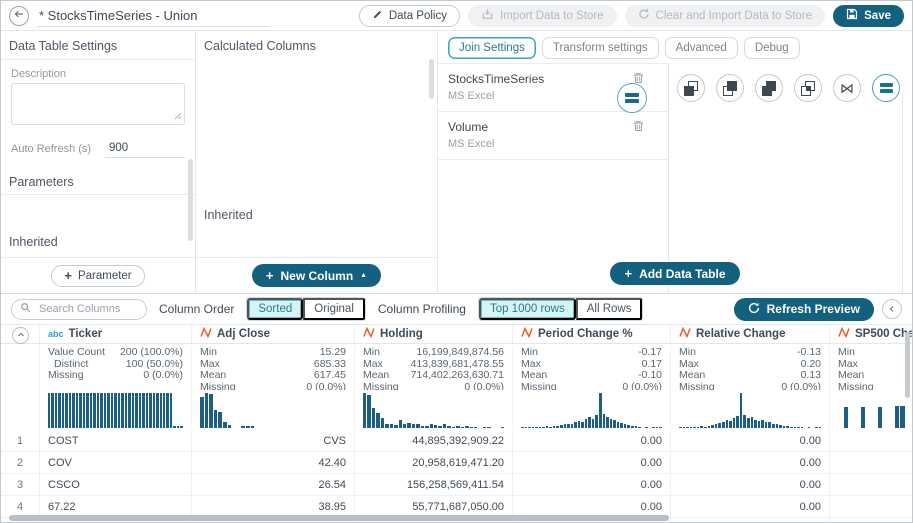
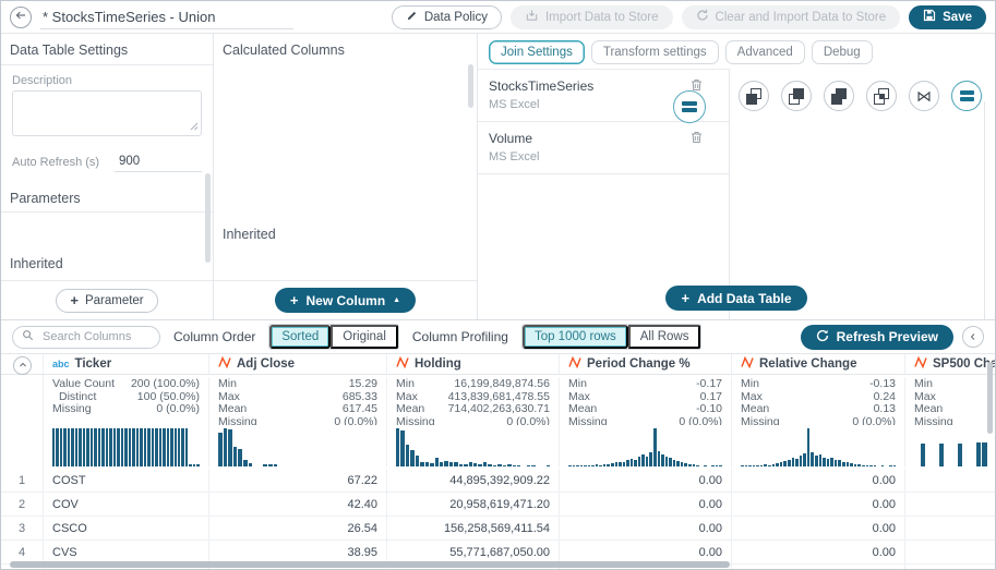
  * StocksTimeSeries - Union
  Data Policy
  Import Data to Store
  Clear and Import Data to Store
  Save
  Data Table Settings
  Description
  Auto Refresh (s)
  900
  Parameters
  Inherited
  +
  Parameter
  Calculated Columns
  Inherited
  +
  New Column
  Join Settings
  Transform settings
  Advanced
  Debug
  StocksTimeSeries
  MS Excel
  Volume
  MS Excel
  ⋈
  +
  Add Data Table
  Search Columns
  Column Order
  Sorted
  Original
  Column Profiling
  Top 1000 rows
  All Rows
  Refresh Preview
  abc
  Ticker
  Adj Close
  Holding
  Period Change %
  Relative Change
  Value Count
  200 (100.0%)
  Distinct
  100 (50.0%)
  Missing
  0 (0.0%)
  Min
  15.29
  Max
  685.33
  Mean
  617.45
  Missing
  0 (0.0%)
  Min
  16,199,849,874.56
  Max
  413,839,681,478.55
  Mean
  714,402,263,630.71
  Missing
  0 (0.0%)
  Min
  -0.17
  Max
  0.17
  Mean
  -0.10
  Missing
  0 (0.0%)
  Min
  -0.13
  Max
- 0.20
+ 0.24
  Mean
  0.13
  Missing
  0 (0.0%)
  Min
  Max
  Mean
  Missing
  1
  COST
- CVS
+ 67.22
  44,895,392,909.22
  0.00
  0.00
  2
  COV
  42.40
  20,958,619,471.20
  0.00
  0.00
  3
  CSCO
  26.54
  156,258,569,411.54
  0.00
  0.00
  4
- 67.22
+ CVS
  38.95
  55,771,687,050.00
  0.00
  0.00
